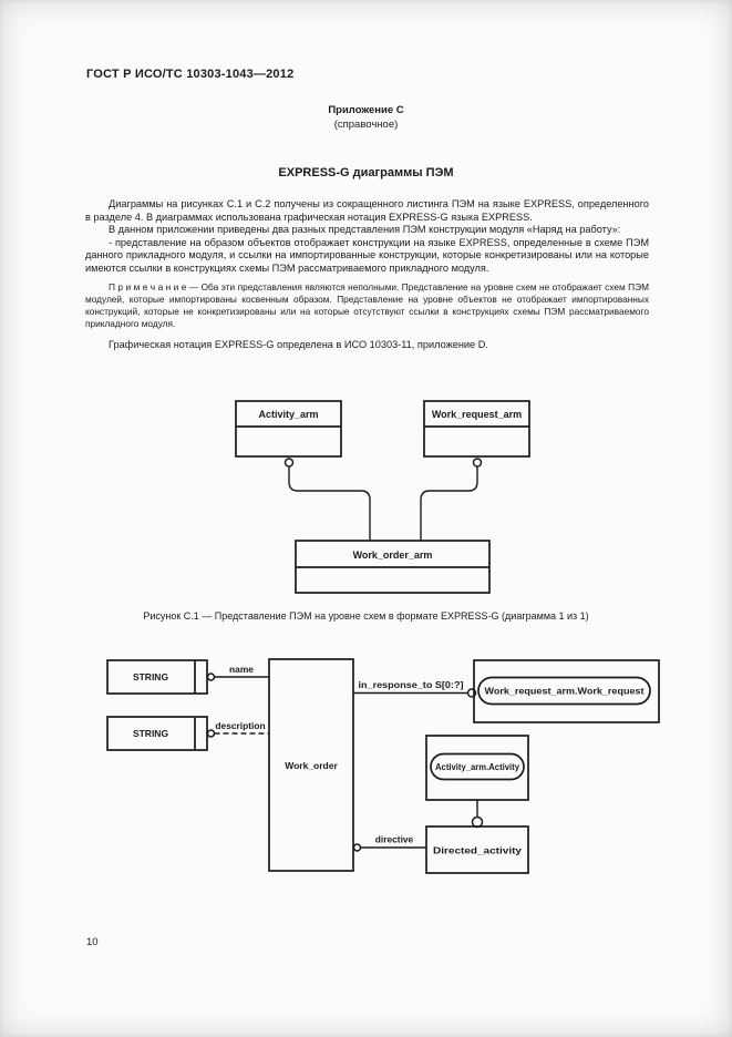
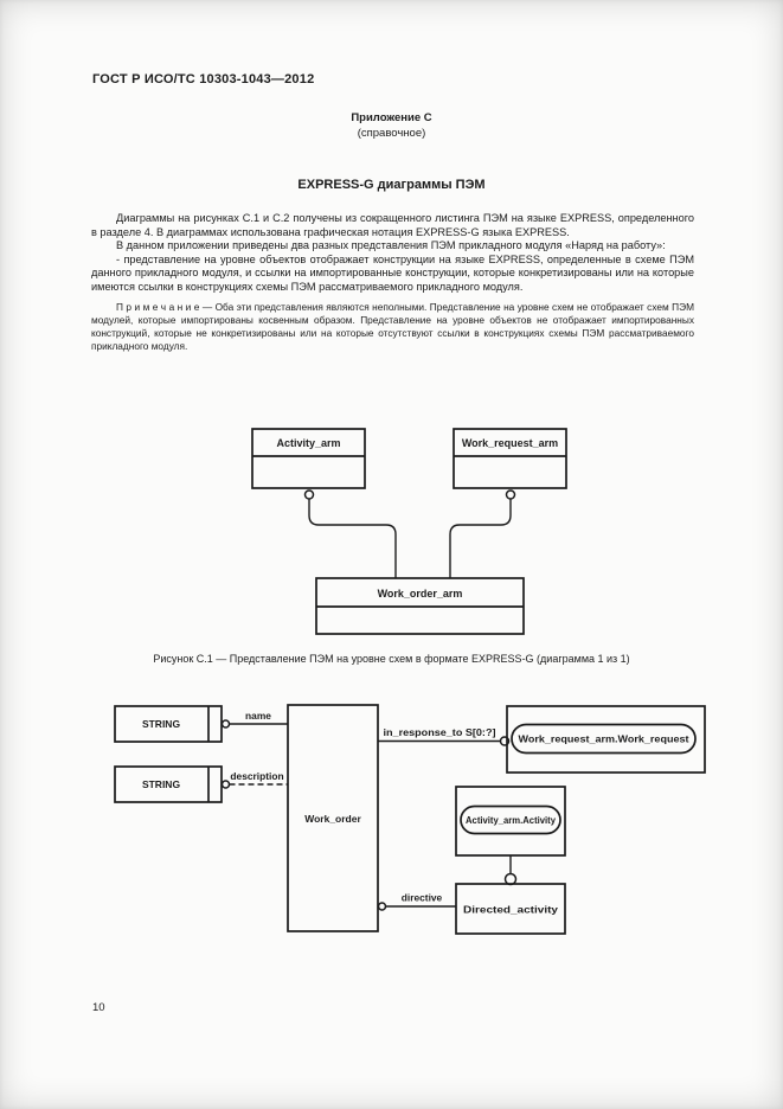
  ГОСТ Р ИСО/ТС 10303-1043—2012
  Приложение С
  (справочное)
  EXPRESS-G диаграммы ПЭМ
  Диаграммы на рисунках С.1 и С.2 получены из сокращенного листинга ПЭМ на языке EXPRESS, определенного в разделе 4. В диаграммах использована графическая нотация EXPRESS-G языка EXPRESS.
- В данном приложении приведены два разных представления ПЭМ конструкции модуля «Наряд на работу»:
+ В данном приложении приведены два разных представления ПЭМ прикладного модуля «Наряд на работу»:
- - представление на образом объектов отображает конструкции на языке EXPRESS, определенные в схеме ПЭМ данного прикладного модуля, и ссылки на импортированные конструкции, которые конкретизированы или на которые имеются ссылки в конструкциях схемы ПЭМ рассматриваемого прикладного модуля.
+ - представление на уровне объектов отображает конструкции на языке EXPRESS, определенные в схеме ПЭМ данного прикладного модуля, и ссылки на импортированные конструкции, которые конкретизированы или на которые имеются ссылки в конструкциях схемы ПЭМ рассматриваемого прикладного модуля.
  П р и м е ч а н и е — Оба эти представления являются неполными. Представление на уровне схем не отображает схем ПЭМ модулей, которые импортированы косвенным образом. Представление на уровне объектов не отображает импортированных конструкций, которые не конкретизированы или на которые отсутствуют ссылки в конструкциях схемы ПЭМ рассматриваемого прикладного модуля.
- Графическая нотация EXPRESS-G определена в ИСО 10303-11, приложение D.
  Activity_arm
  Work_request_arm
  Work_order_arm
  Рисунок С.1 — Представление ПЭМ на уровне схем в формате EXPRESS-G (диаграмма 1 из 1)
  STRING
  name
  STRING
  description
  Work_order
  in_response_to S[0:?]
  Work_request_arm.Work_request
  Activity_arm.Activity
  Directed_activity
  directive
  10
